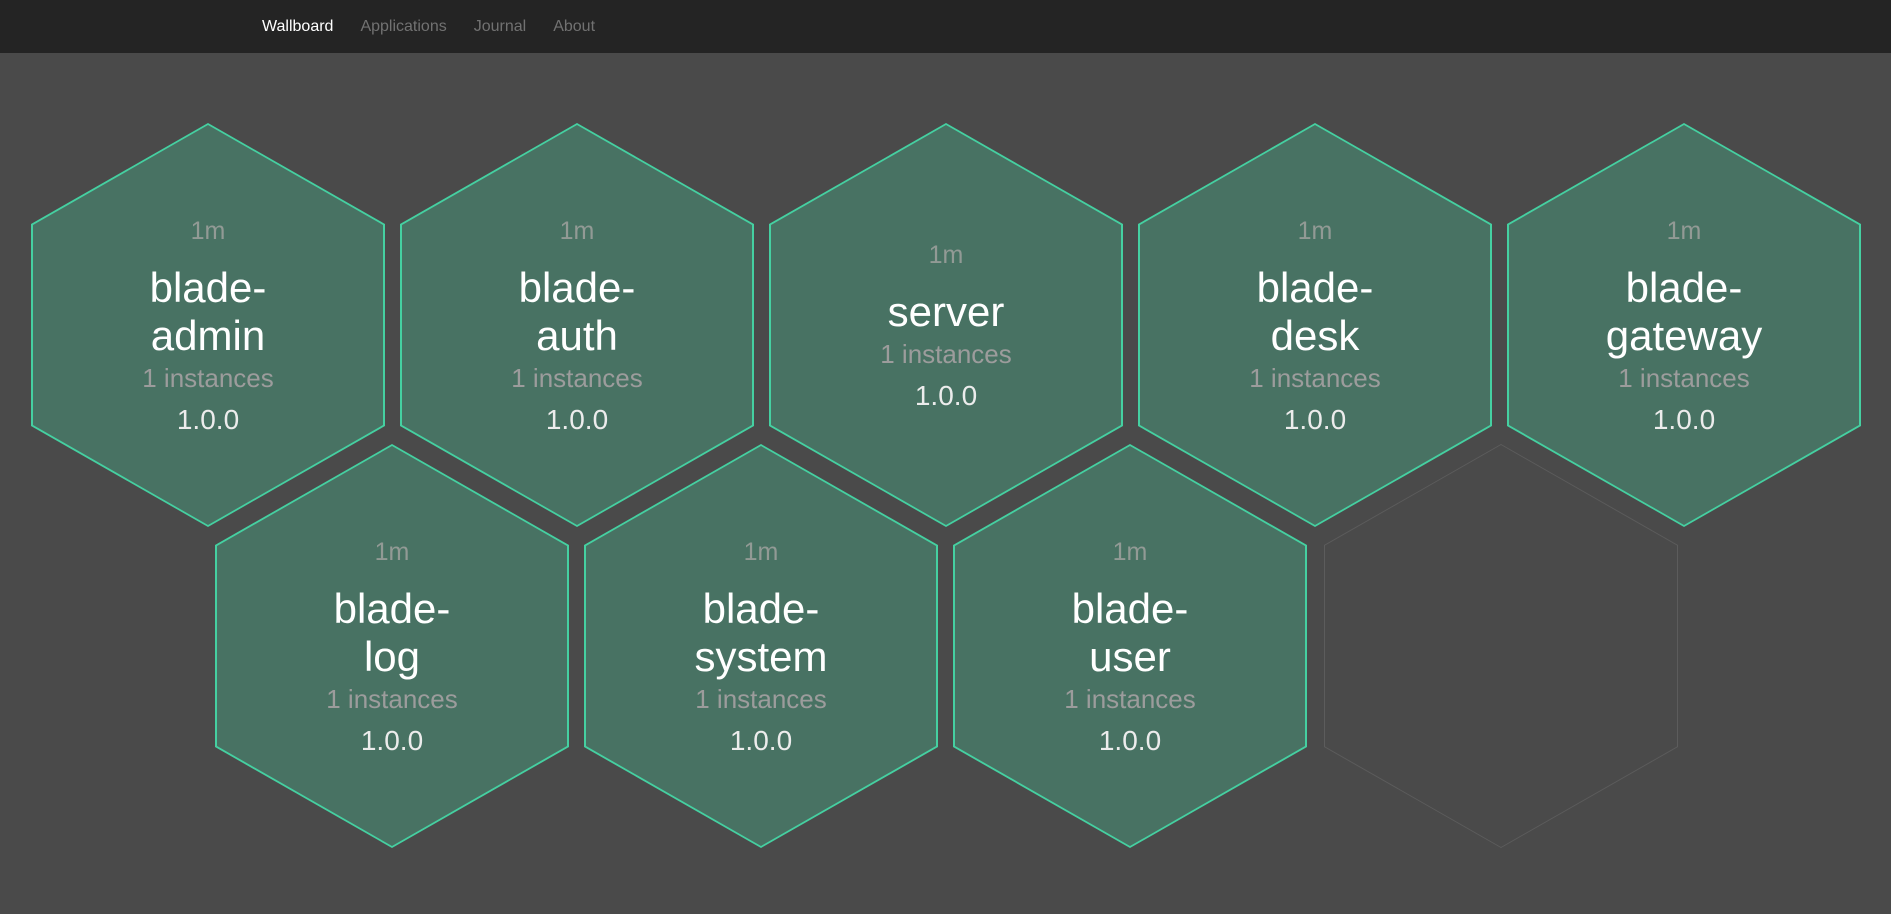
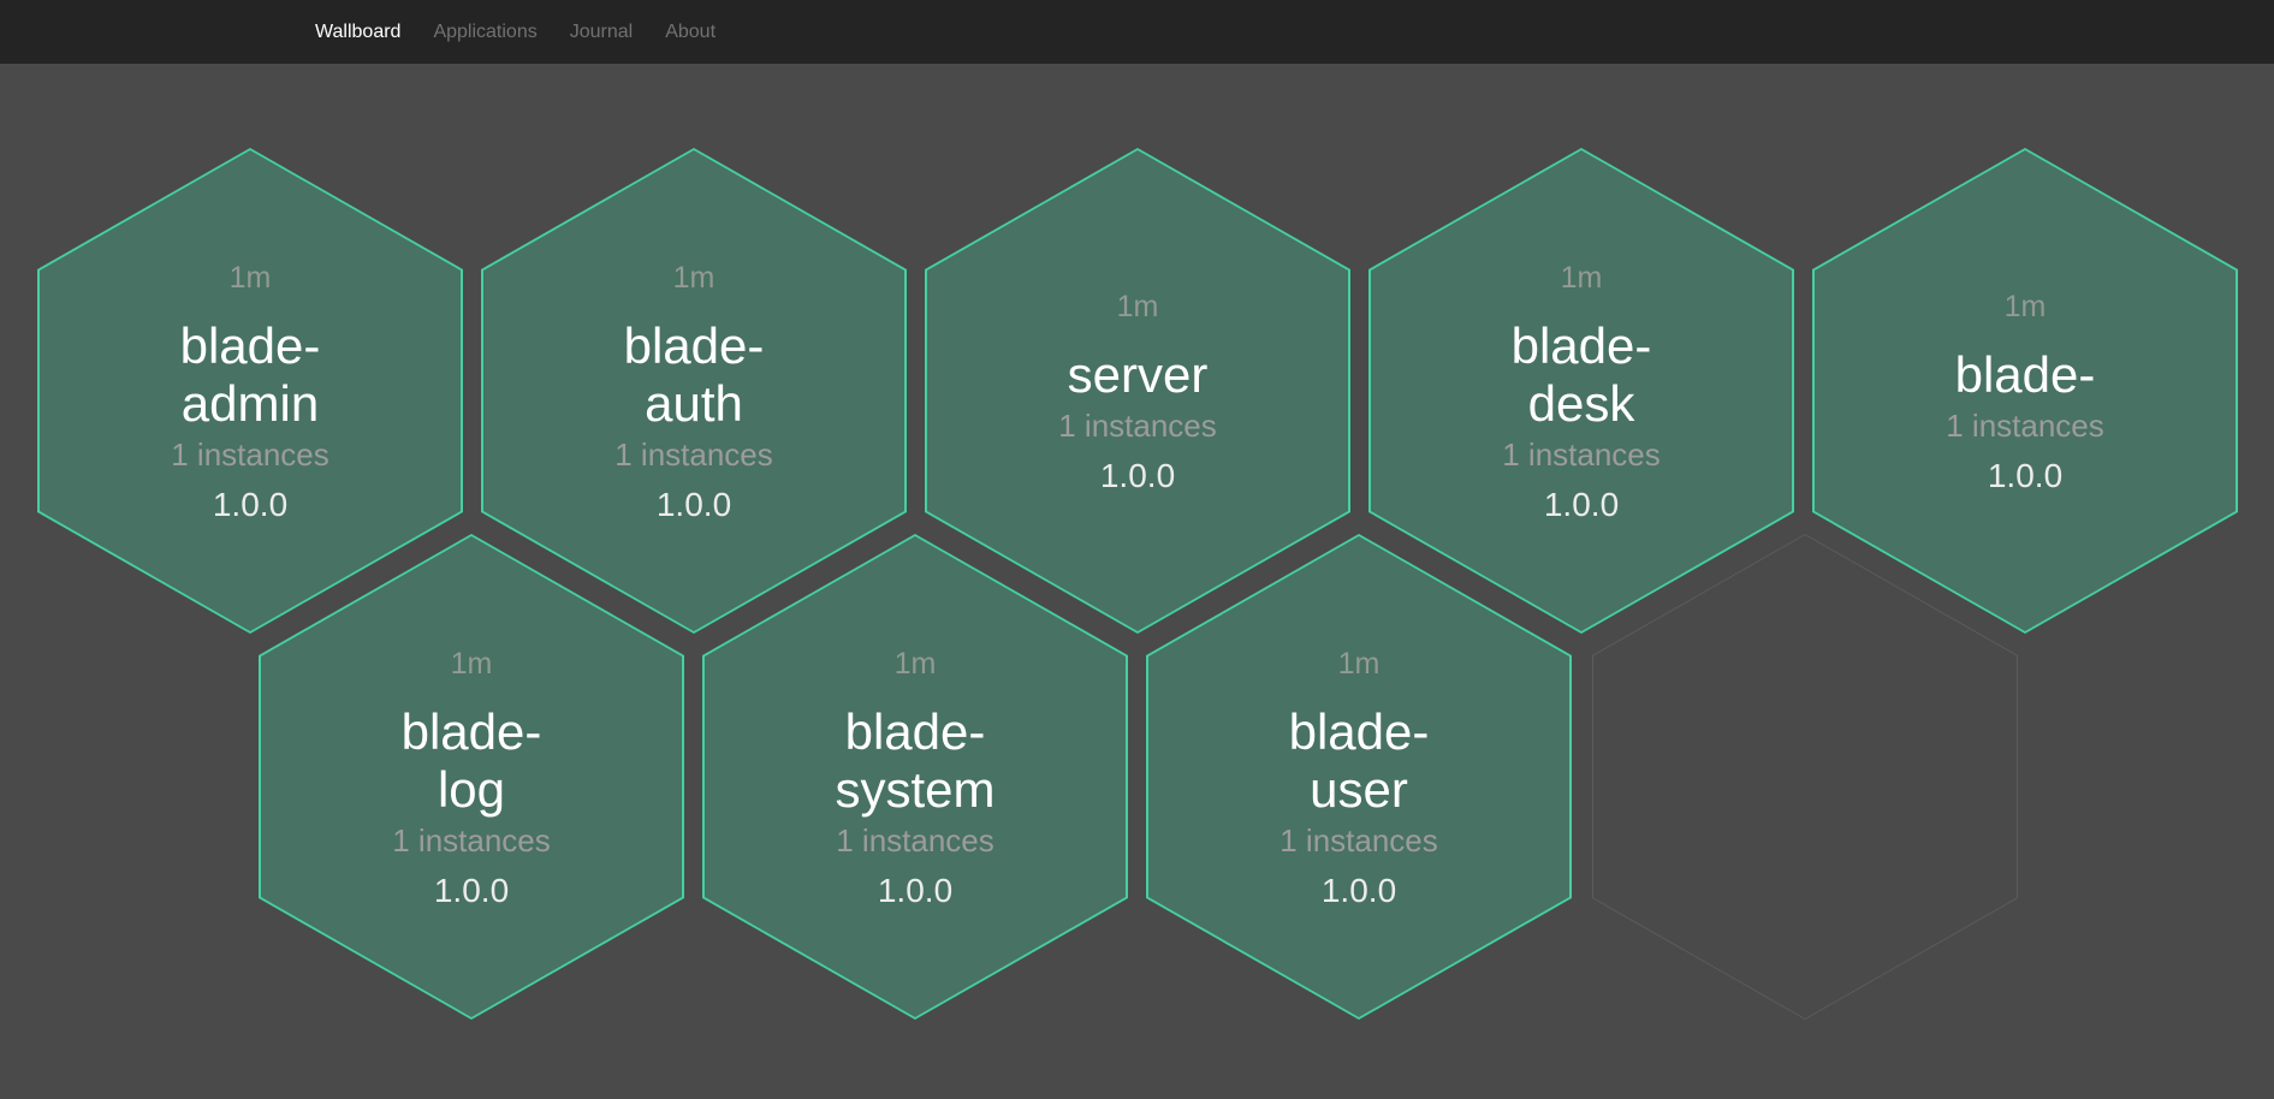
  Wallboard
  Applications
  Journal
  About
  1m
  blade-
  admin
  1 instances
  1.0.0
  1m
  blade-
  auth
  1 instances
  1.0.0
  1m
  server
  1 instances
  1.0.0
  1m
  blade-
  desk
  1 instances
  1.0.0
  1m
  blade-
- gateway
  1 instances
  1.0.0
  1m
  blade-
  log
  1 instances
  1.0.0
  1m
  blade-
  system
  1 instances
  1.0.0
  1m
  blade-
  user
  1 instances
  1.0.0
